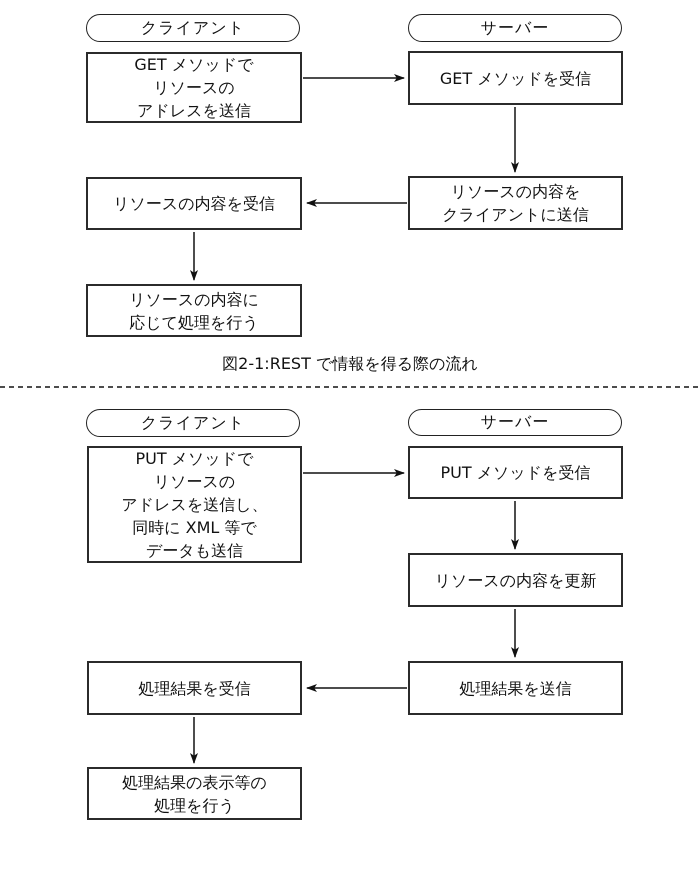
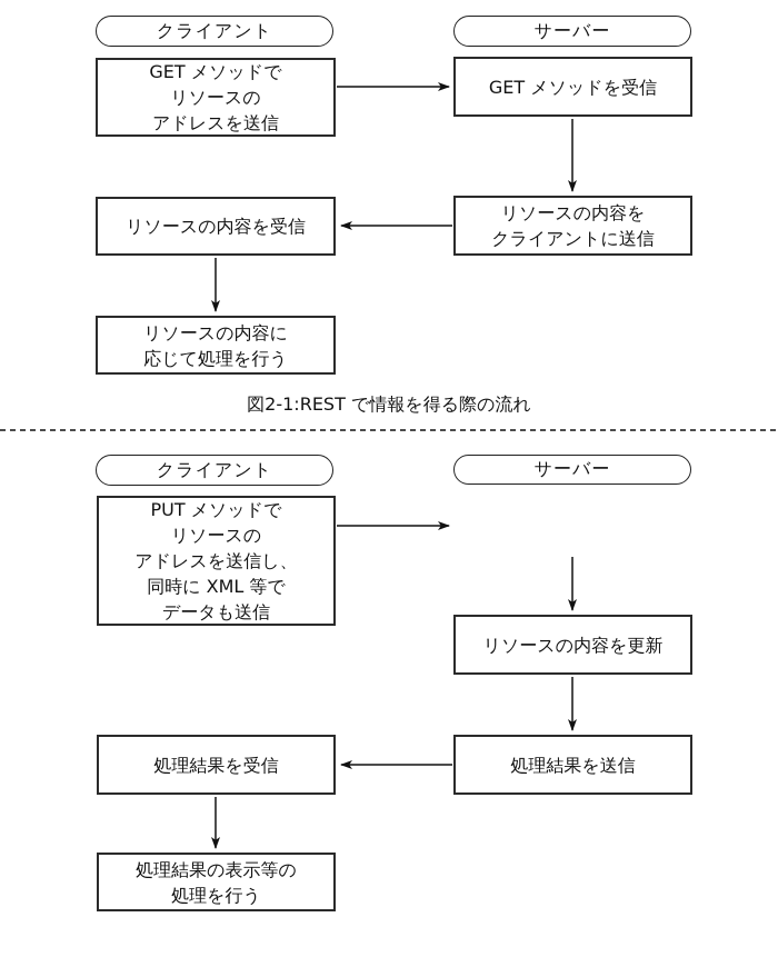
  クライアント
  サーバー
  GET メソッドで
  リソースの
  アドレスを送信
  GET メソッドを受信
  リソースの内容を
  クライアントに送信
  リソースの内容を受信
  リソースの内容に
  応じて処理を行う
  図2-1:REST で情報を得る際の流れ
  クライアント
  サーバー
  PUT メソッドで
  リソースの
  アドレスを送信し、
  同時に XML 等で
  データも送信
- PUT メソッドを受信
  リソースの内容を更新
  処理結果を送信
  処理結果を受信
  処理結果の表示等の
  処理を行う
